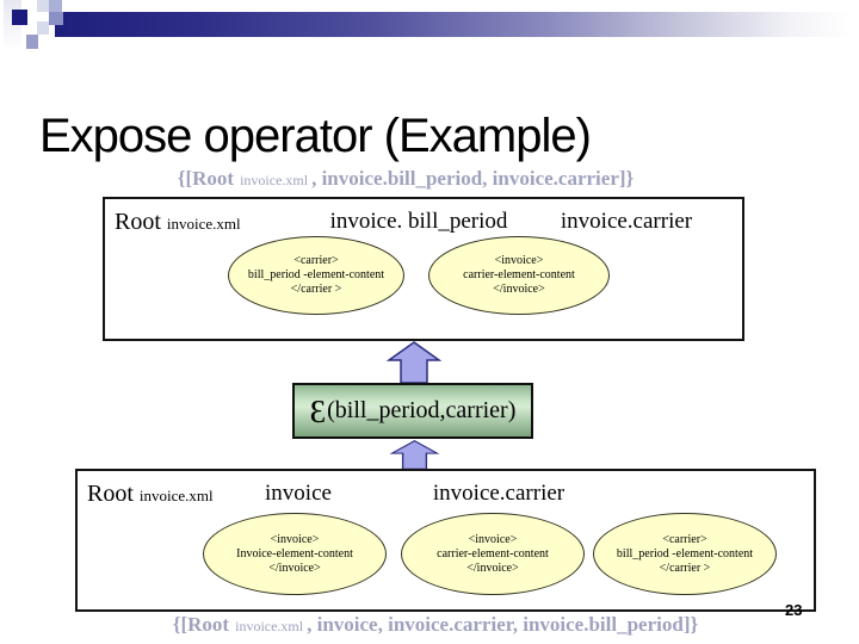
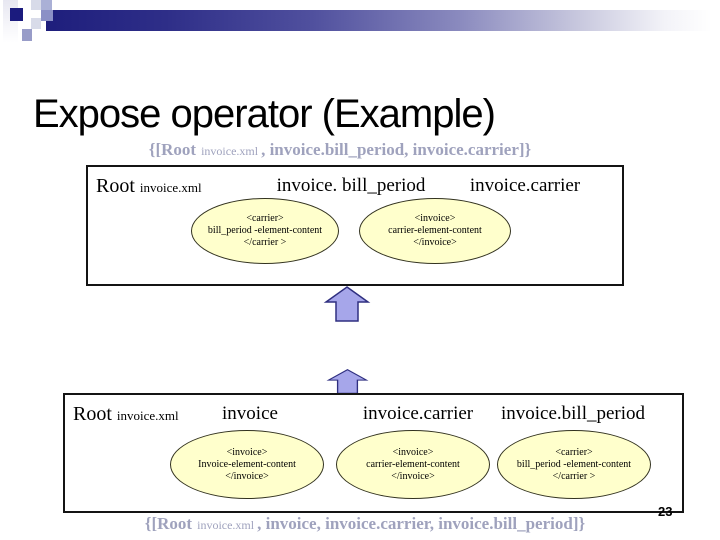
  Expose operator (Example)
  {[Root invoice.xml , invoice.bill_period, invoice.carrier]}
  Root invoice.xml
  invoice. bill_period
  invoice.carrier
  <carrier>
  bill_period -element-content
  </carrier >
  <invoice>
  carrier-element-content
  </invoice>
- Ɛ
- (bill_period,carrier)
  Root invoice.xml
  invoice
  invoice.carrier
+ invoice.bill_period
  <invoice>
  Invoice-element-content
  </invoice>
  <invoice>
  carrier-element-content
  </invoice>
  <carrier>
  bill_period -element-content
  </carrier >
  {[Root invoice.xml , invoice, invoice.carrier, invoice.bill_period]}
  23
